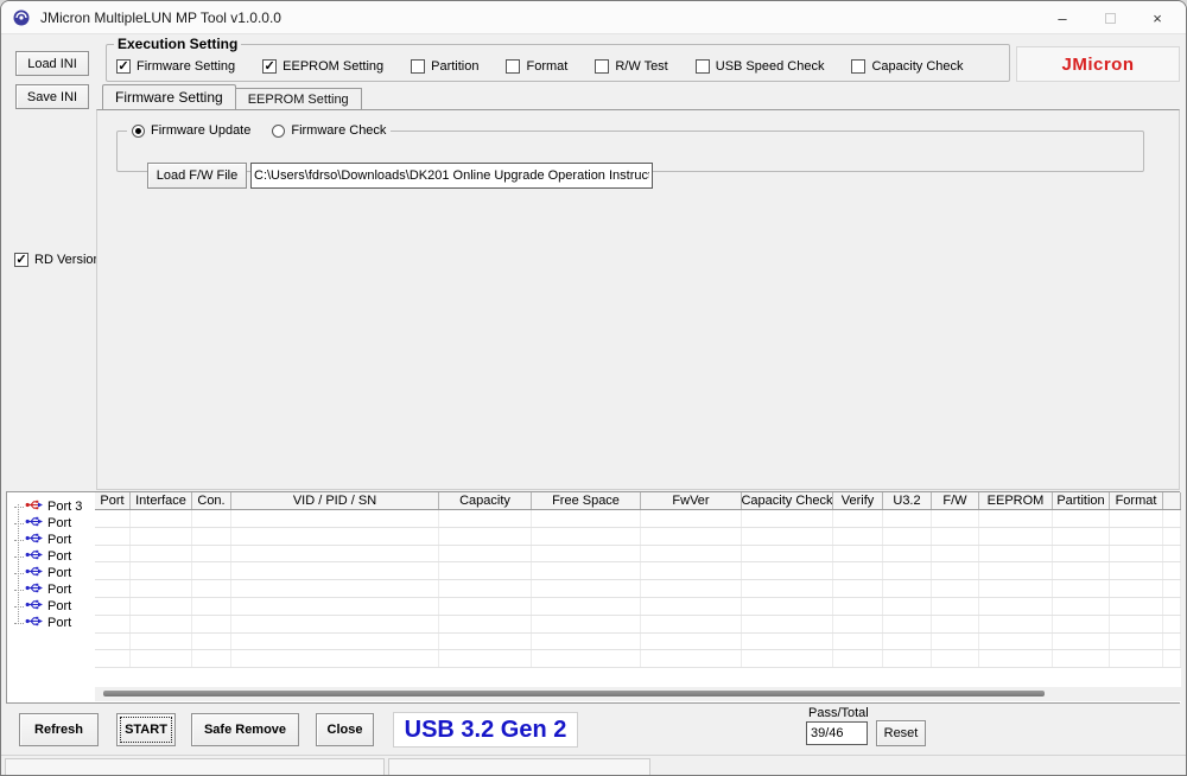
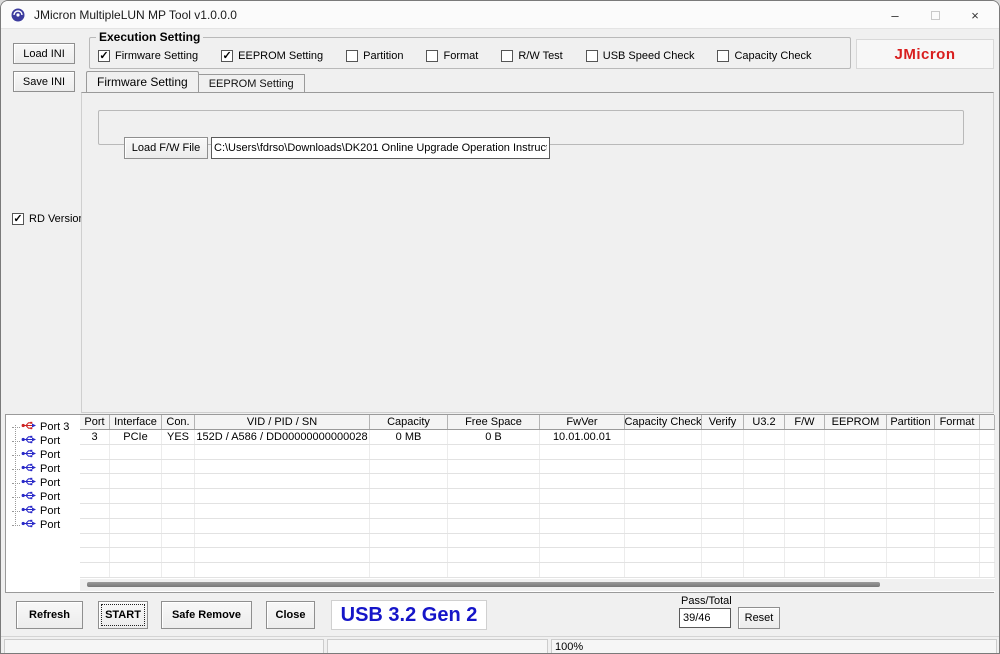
  JMicron MultipleLUN MP Tool v1.0.0.0
  –
  ×
  Load INI
  Save INI
  RD Versio
  Execution Setting
  Firmware Setting
  EEPROM Setting
  Partition
  Format
  R/W Test
  USB Speed Check
  Capacity Check
  JMicron
  Firmware Setting
  EEPROM Setting
- Firmware Update
- Firmware Check
  Load F/W File
  C:\Users\fdrso\Downloads\DK201 Online Upgrade Operation Instruc
  Port 3
  Port
  Port
  Port
  Port
  Port
  Port
  Port
  Port
  Interface
  Con.
  VID / PID / SN
  Capacity
  Free Space
  FwVer
  Capacity Check
  Verify
  U3.2
  F/W
  EEPROM
  Partition
  Format
+ 3
+ PCIe
+ YES
+ 152D / A586 / DD00000000000028
+ 0 MB
+ 0 B
+ 10.01.00.01
  Refresh
  START
  Safe Remove
  Close
  USB 3.2 Gen 2
  Pass/Total
  39/46
  Reset
+ 100%
